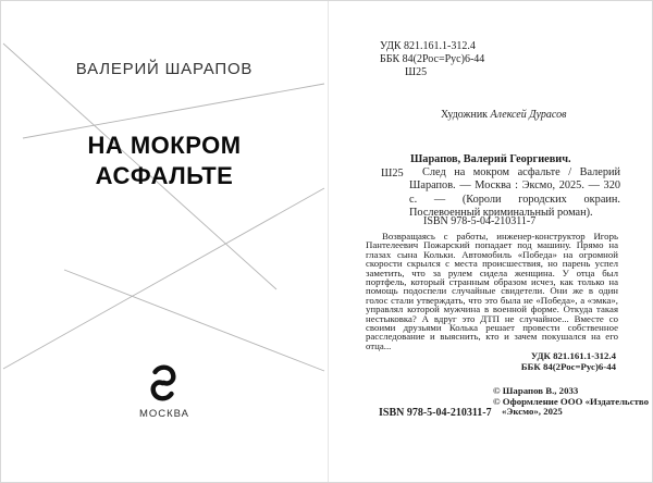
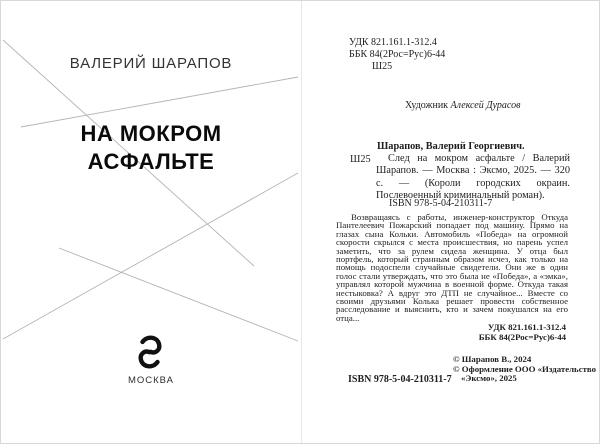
  ВАЛЕРИЙ ШАРАПОВ
  НА МОКРОМ
  АСФАЛЬТЕ
  МОСКВА
  УДК 821.161.1-312.4
  ББК 84(2Рос=Рус)6-44
  Ш25
  Художник Алексей Дурасов
  Шарапов, Валерий Георгиевич.
  Ш25
  След на мокром асфальте / Валерий Шарапов. — Москва : Эксмо, 2025. — 320 с. — (Короли городских окраин. Послевоенный криминальный роман).
  ISBN 978-5-04-210311-7
- Возвращаясь с работы, инженер-конструктор Игорь Пантелеевич Пожарский попадает под машину. Прямо на глазах сына Кольки. Автомобиль «Победа» на огромной скорости скрылся с места происшествия, но парень успел заметить, что за рулем сидела женщина. У отца был портфель, который странным образом исчез, как только на помощь подоспели случайные свидетели. Они же в один голос стали утверждать, что это была не «Победа», а «эмка», управлял которой мужчина в военной форме. Откуда такая нестыковка? А вдруг это ДТП не случайное... Вместе со своими друзьями Колька решает провести собственное расследование и выяснить, кто и зачем покушался на его отца...
+ Возвращаясь с работы, инженер-конструктор Откуда Пантелеевич Пожарский попадает под машину. Прямо на глазах сына Кольки. Автомобиль «Победа» на огромной скорости скрылся с места происшествия, но парень успел заметить, что за рулем сидела женщина. У отца был портфель, который странным образом исчез, как только на помощь подоспели случайные свидетели. Они же в один голос стали утверждать, что это была не «Победа», а «эмка», управлял которой мужчина в военной форме. Откуда такая нестыковка? А вдруг это ДТП не случайное... Вместе со своими друзьями Колька решает провести собственное расследование и выяснить, кто и зачем покушался на его отца...
  УДК 821.161.1-312.4
  ББК 84(2Рос=Рус)6-44
- © Шарапов В., 2033
+ © Шарапов В., 2024
  © Оформление ООО «Издательство
  «Эксмо», 2025
  ISBN 978-5-04-210311-7
